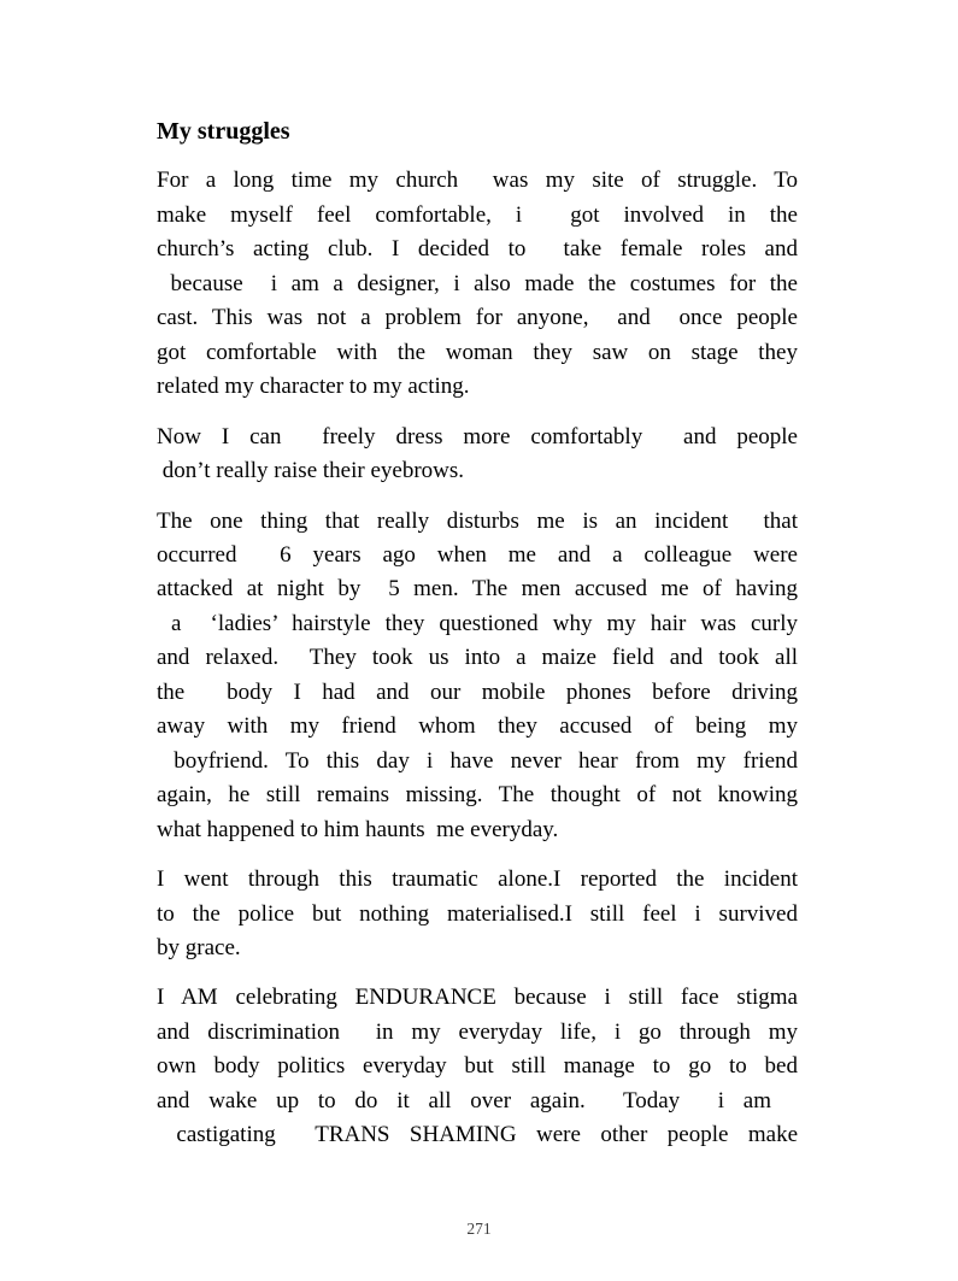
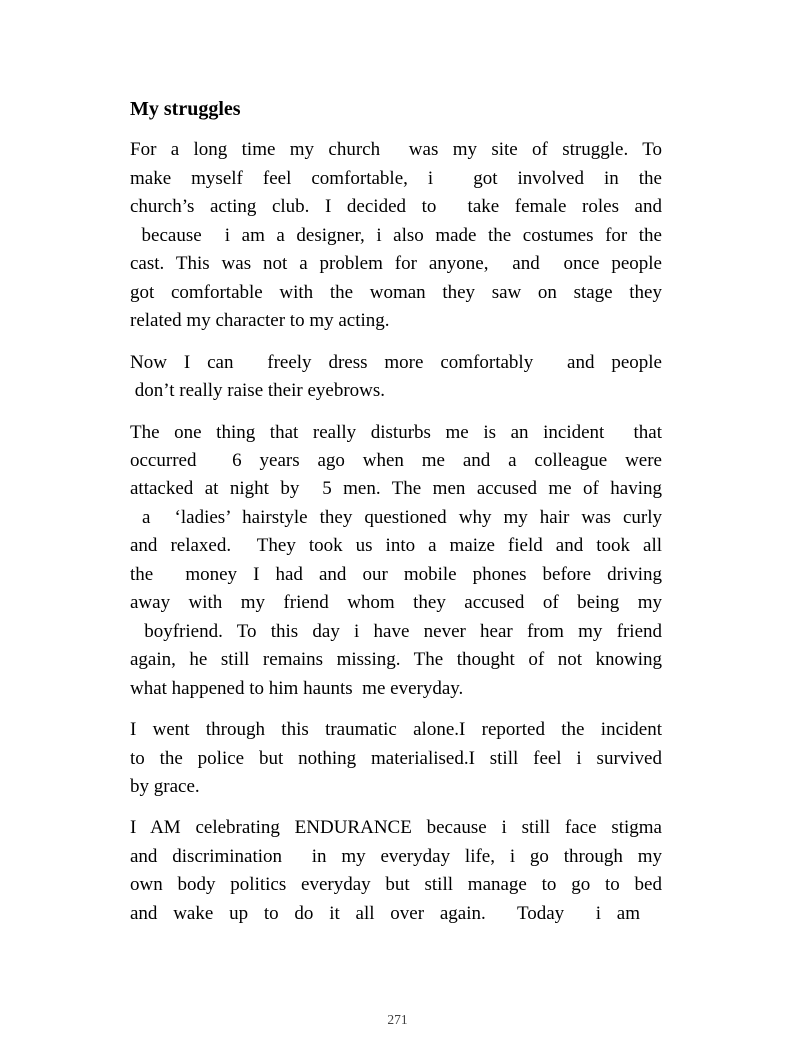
  My struggles
  For a long time my church was my site of struggle. To
  make myself feel comfortable, i got involved in the
  church’s acting club. I decided to take female roles and
  because i am a designer, i also made the costumes for the
  cast. This was not a problem for anyone, and once people
  got comfortable with the woman they saw on stage they
  related my character to my acting.
  Now I can freely dress more comfortably and people
  don’t really raise their eyebrows.
  The one thing that really disturbs me is an incident that
  occurred 6 years ago when me and a colleague were
  attacked at night by 5 men. The men accused me of having
  a ‘ladies’ hairstyle they questioned why my hair was curly
  and relaxed. They took us into a maize field and took all
- the body I had and our mobile phones before driving
+ the money I had and our mobile phones before driving
  away with my friend whom they accused of being my
  boyfriend. To this day i have never hear from my friend
  again, he still remains missing. The thought of not knowing
  what happened to him haunts me everyday.
  I went through this traumatic alone.I reported the incident
  to the police but nothing materialised.I still feel i survived
  by grace.
  I AM celebrating ENDURANCE because i still face stigma
  and discrimination in my everyday life, i go through my
  own body politics everyday but still manage to go to bed
  and wake up to do it all over again. Today i am
- castigating TRANS SHAMING were other people make
  271
